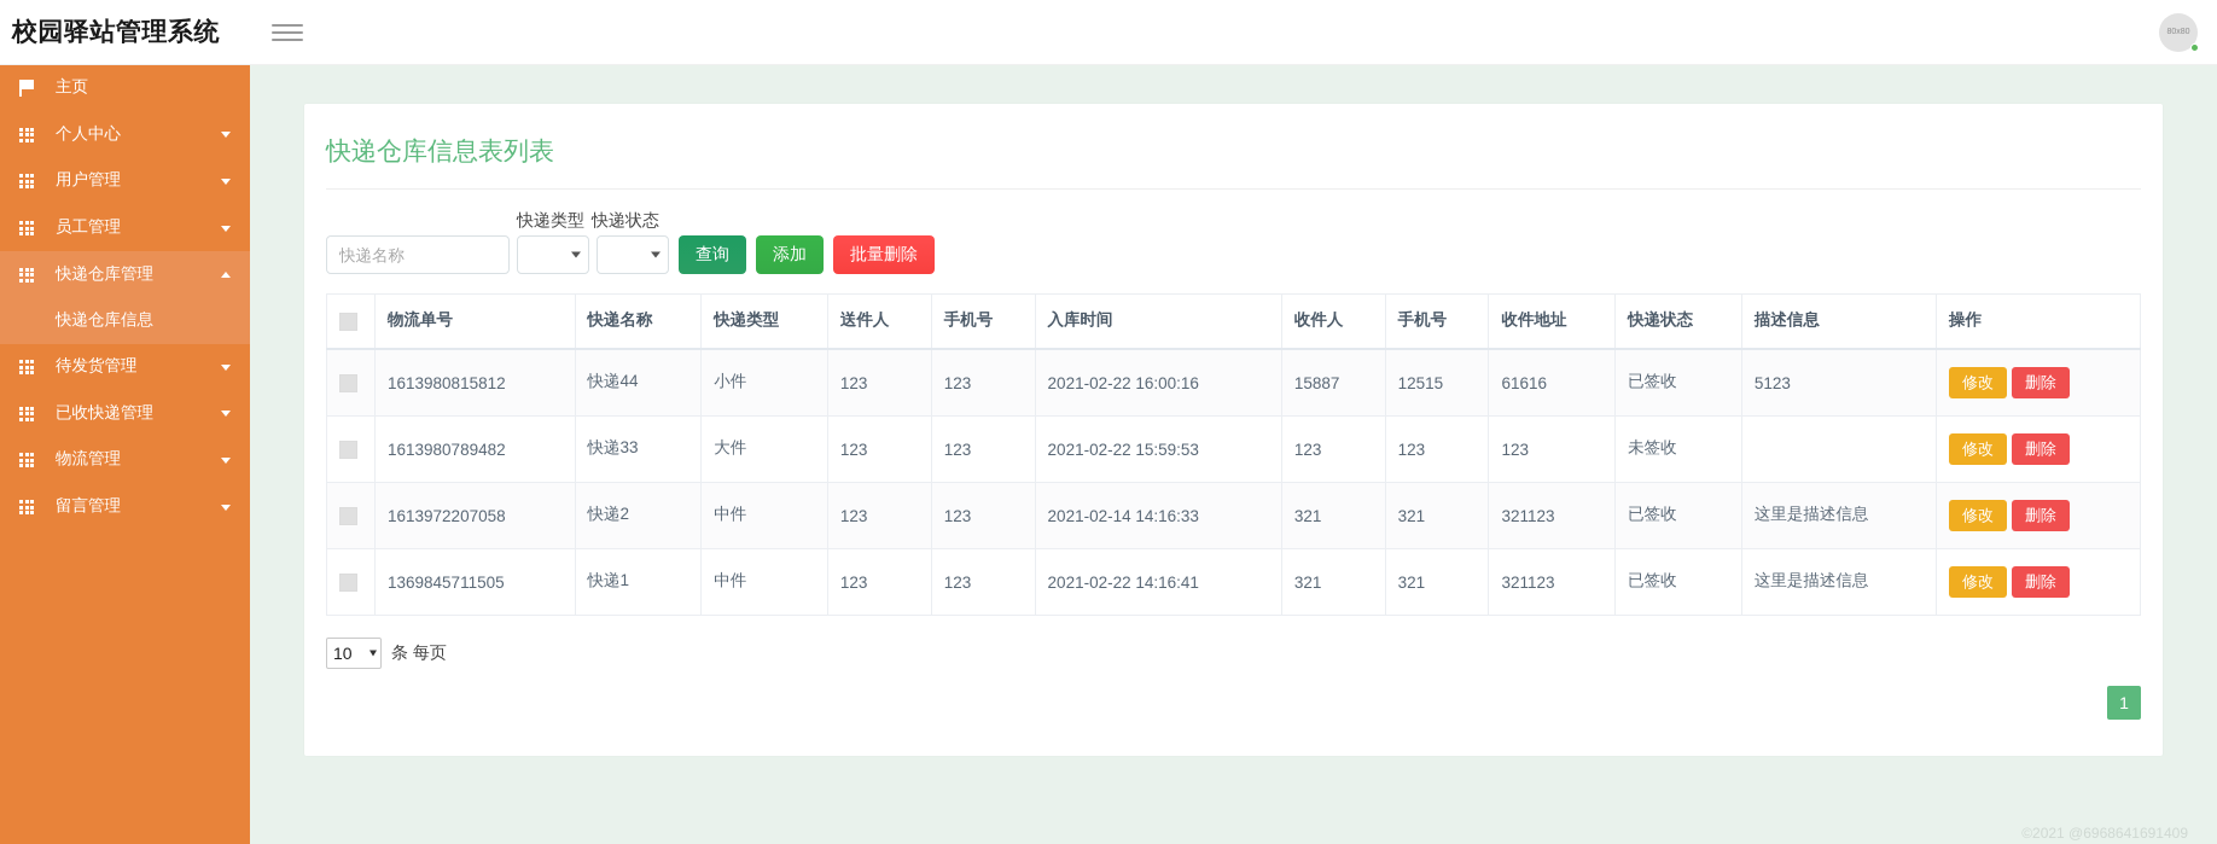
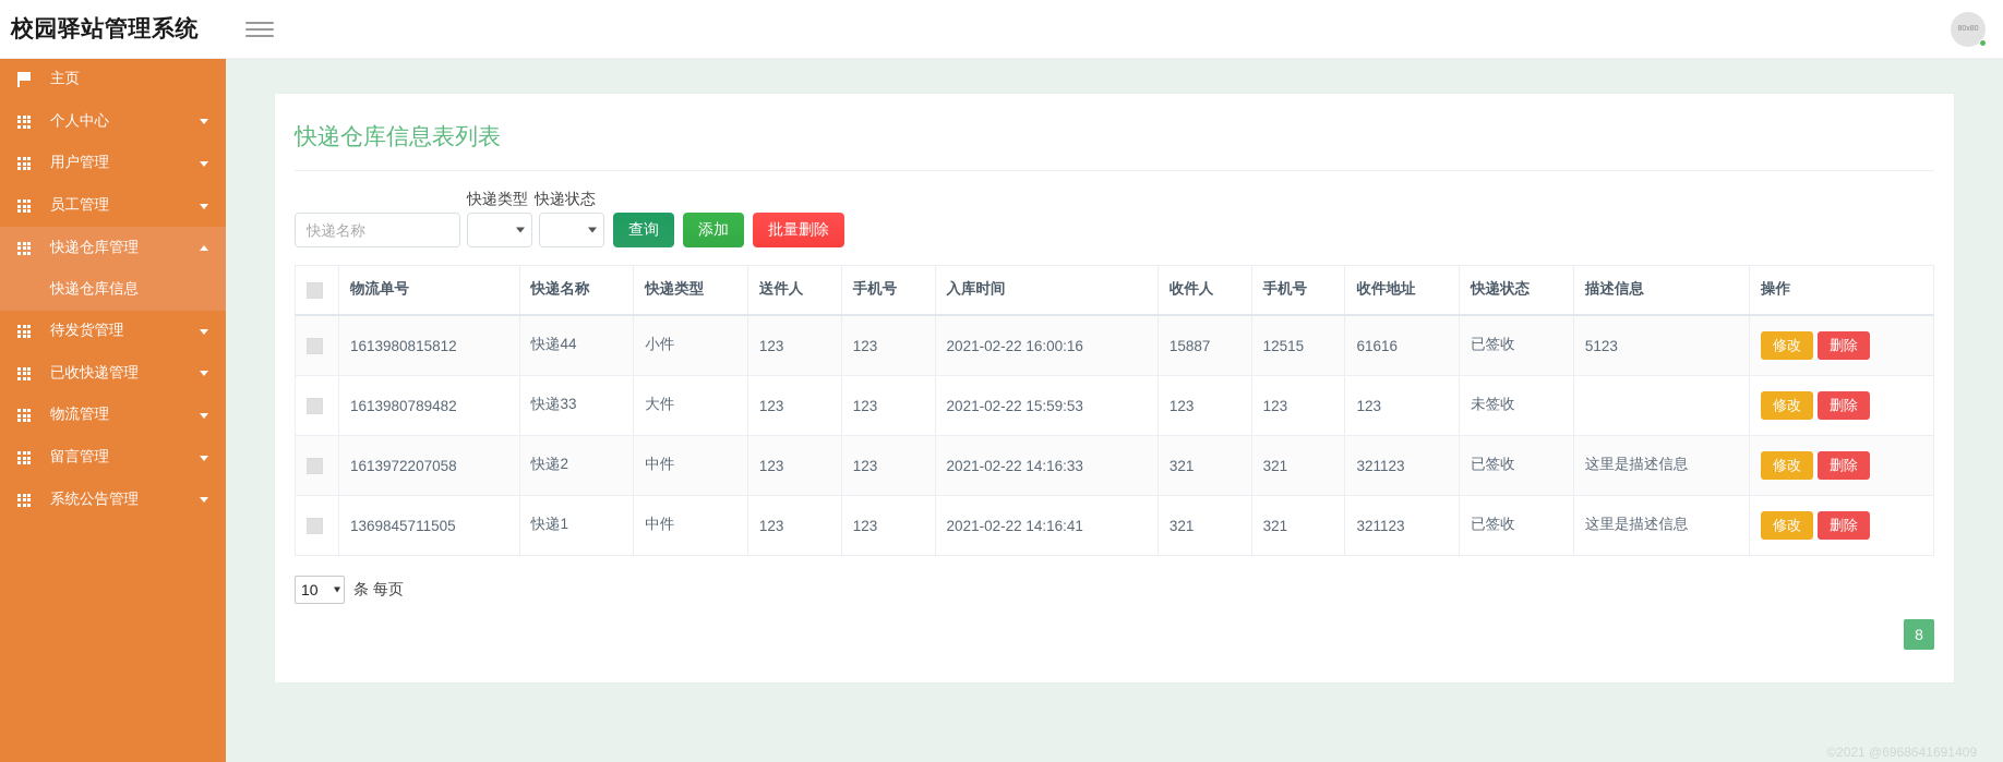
  校园驿站管理系统
  主页
  个人中心
  用户管理
  员工管理
  快递仓库管理
  快递仓库信息
  待发货管理
  已收快递管理
  物流管理
  留言管理
+ 系统公告管理
  快递仓库信息表列表
  快递类型
  快递状态
  快递名称
  查询
  添加
  批量删除
  	物流单号	快递名称	快递类型	送件人	手机号	入库时间	收件人	手机号	收件地址	快递状态	描述信息	操作
  	1613980815812	快递44	小件	123	123	2021-02-22 16:00:16	15887	12515	61616	已签收	5123	修改 删除
  	1613980789482	快递33	大件	123	123	2021-02-22 15:59:53	123	123	123	未签收		修改 删除
- 	1613972207058	快递2	中件	123	123	2021-02-14 14:16:33	321	321	321123	已签收	这里是描述信息	修改 删除
+ 	1613972207058	快递2	中件	123	123	2021-02-22 14:16:33	321	321	321123	已签收	这里是描述信息	修改 删除
  	1369845711505	快递1	中件	123	123	2021-02-22 14:16:41	321	321	321123	已签收	这里是描述信息	修改 删除
  10
  条 每页
- 1
+ 8
  ©2021 @6968641691409
